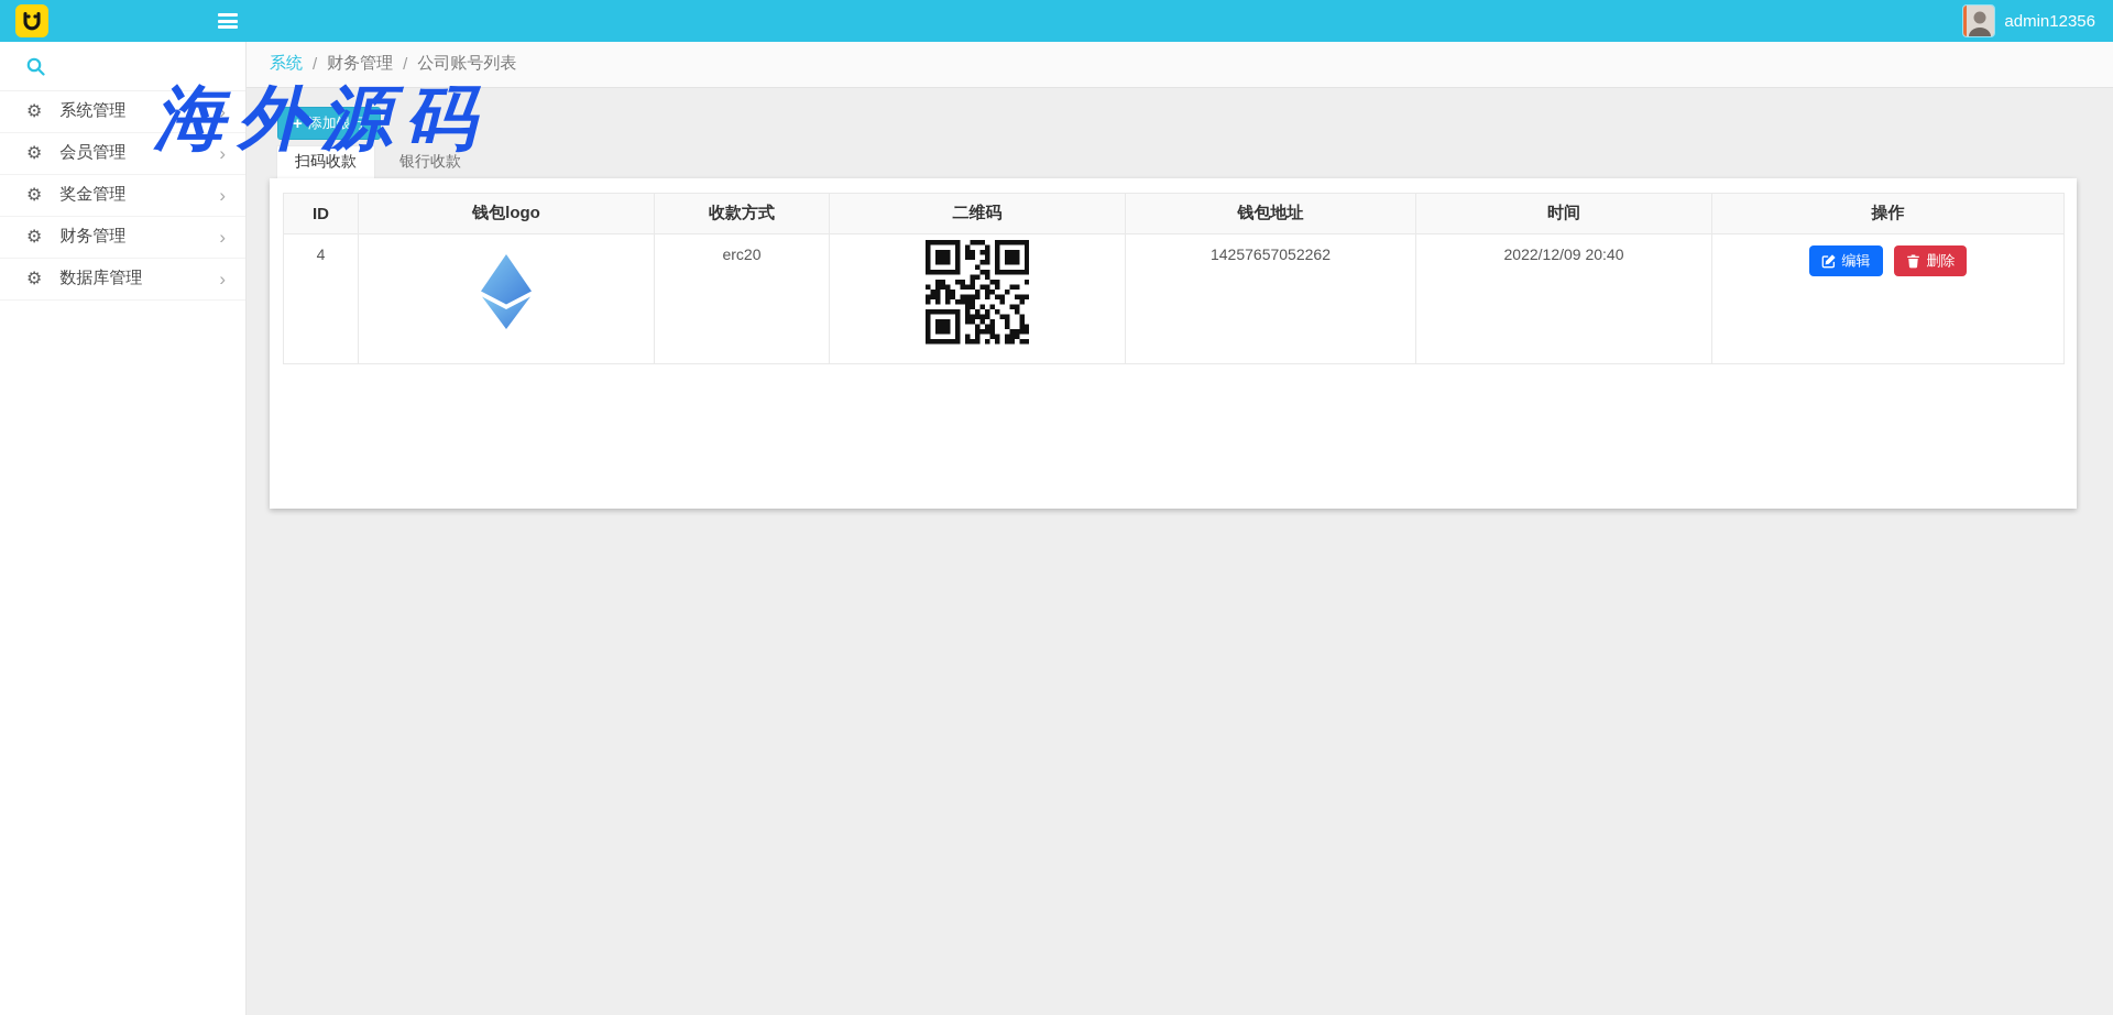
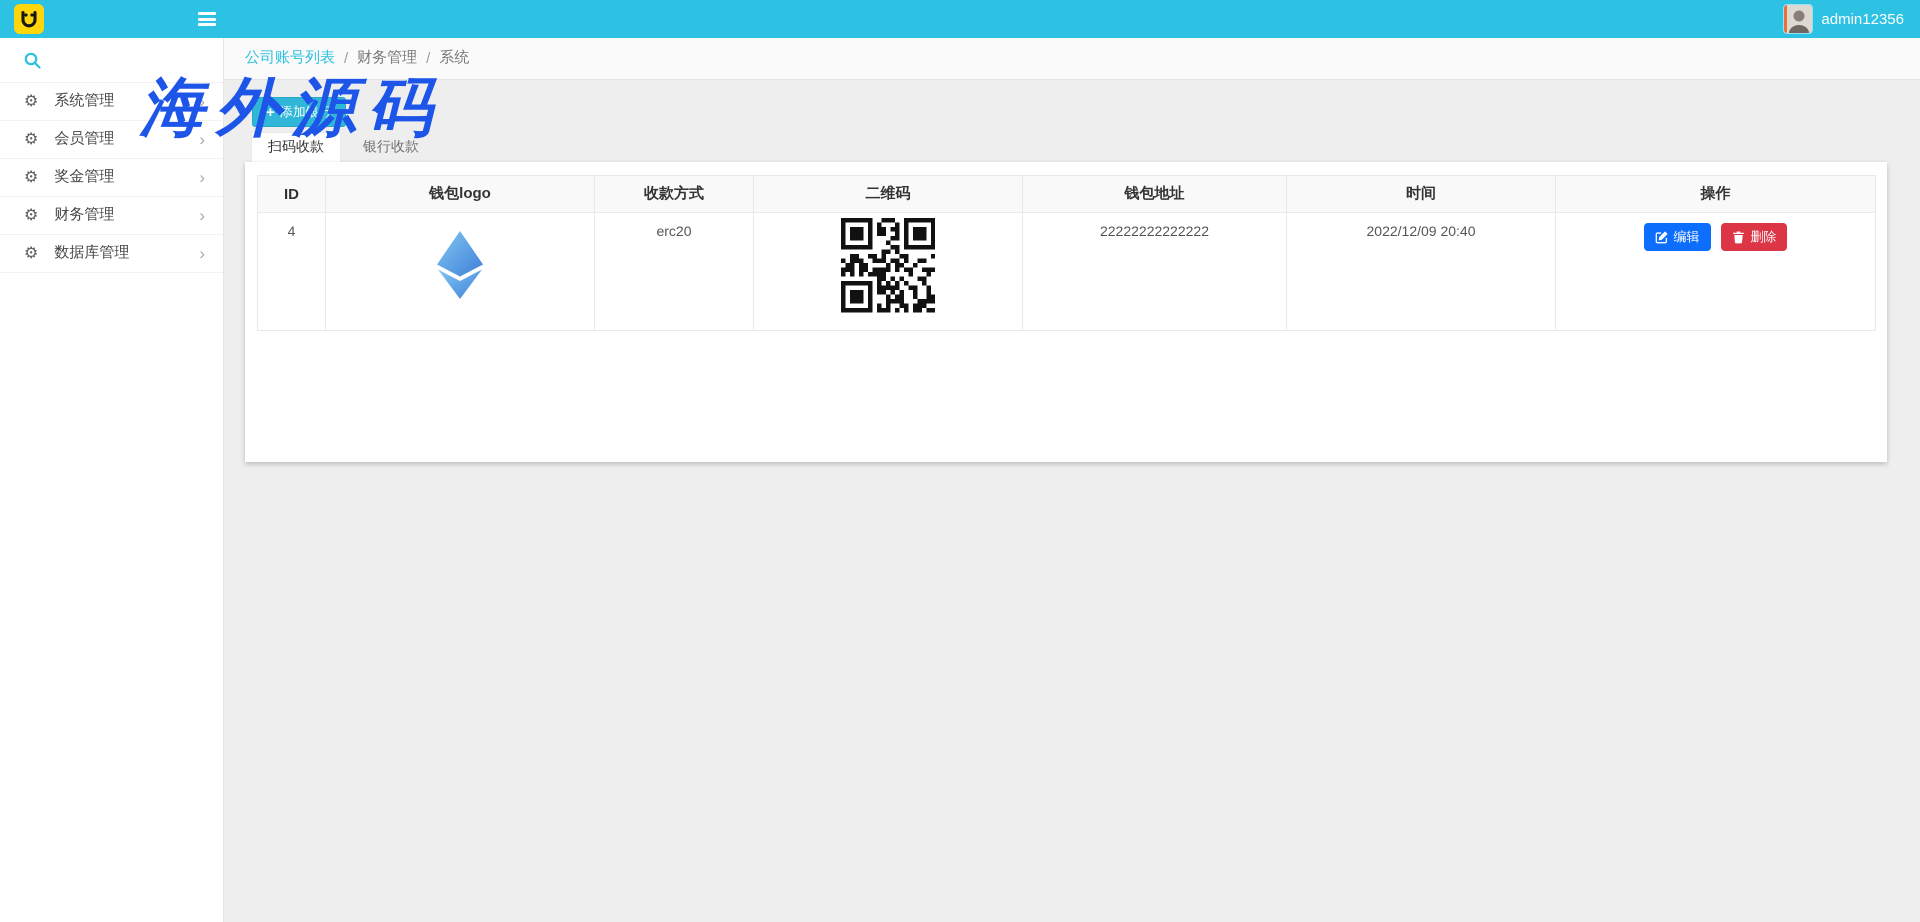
  admin12356
  ⚙
  系统管理
  ›
  ⚙
  会员管理
  ›
  ⚙
  奖金管理
  ›
  ⚙
  财务管理
  ›
  ⚙
  数据库管理
  ›
- 系统
+ 公司账号列表
  /
  财务管理
  /
- 公司账号列表
+ 系统
  +
  添加银行
  扫码收款
  银行收款
  ID	钱包logo	收款方式	二维码	钱包地址	时间	操作
- 4		erc20		14257657052262	2022/12/09 20:40	编辑 删除
+ 4		erc20		22222222222222	2022/12/09 20:40	编辑 删除
  海外源码
